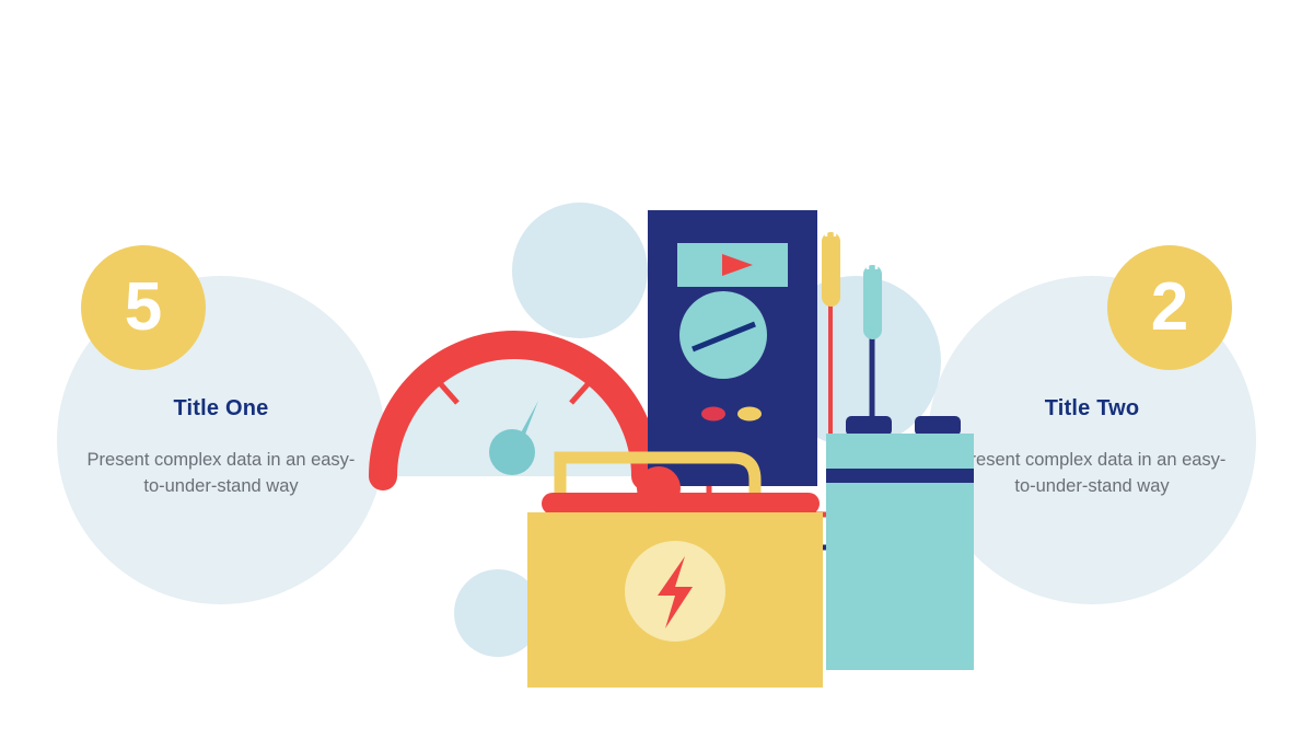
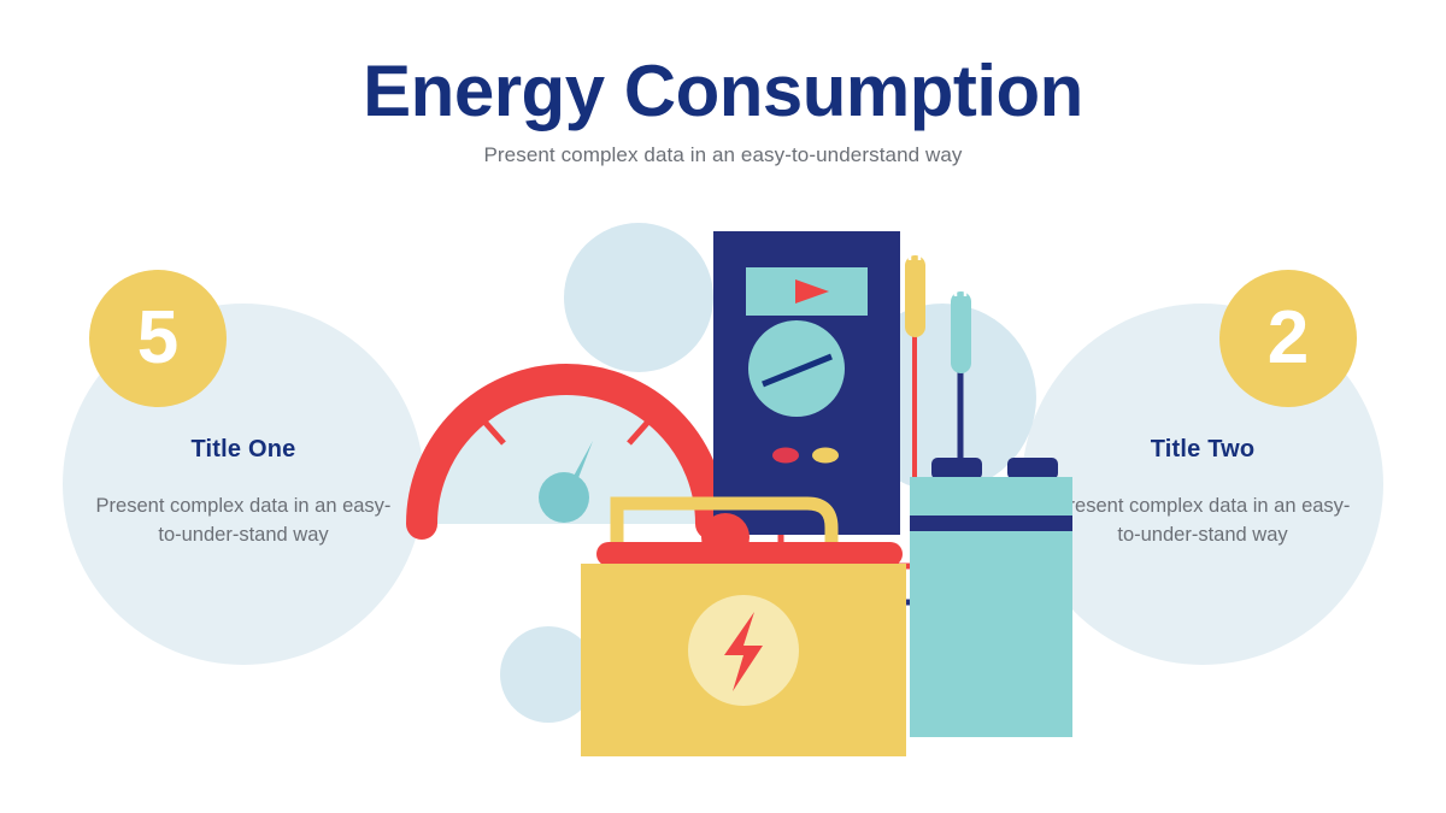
+ Energy Consumption
+ Present complex data in an easy-to-understand way
  5
  Title One
  Present complex data in an easy-to-under-stand way
  2
  Title Two
  esent complex data in an easy-to-under-stand way
